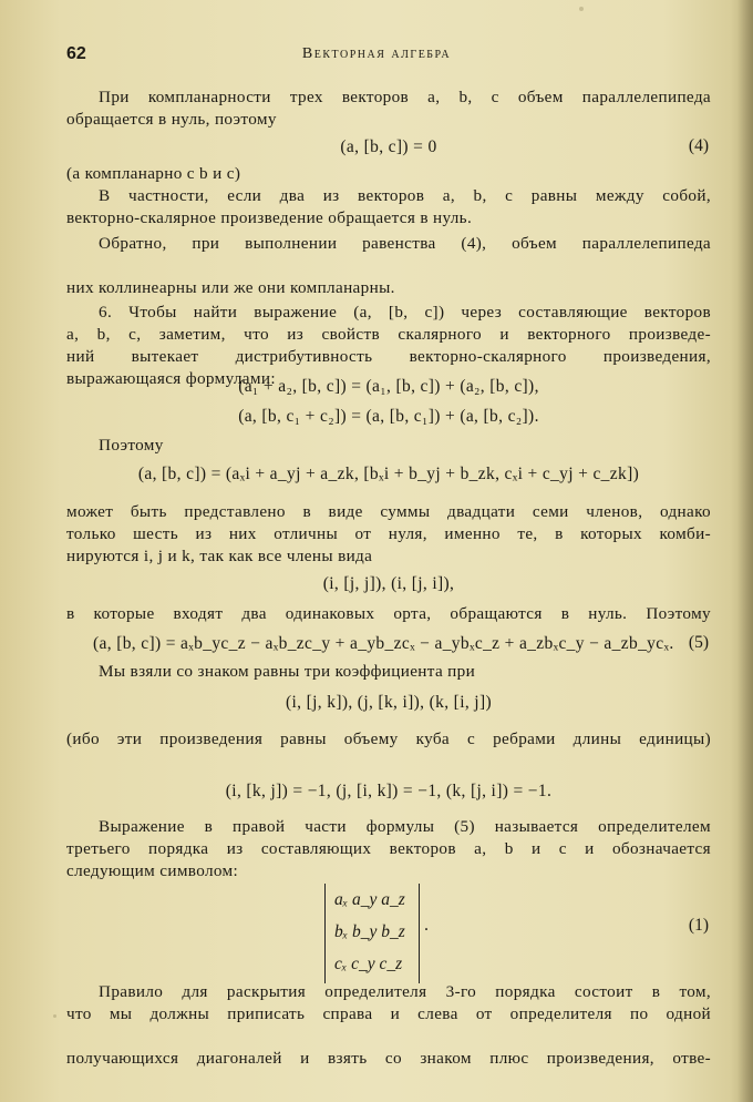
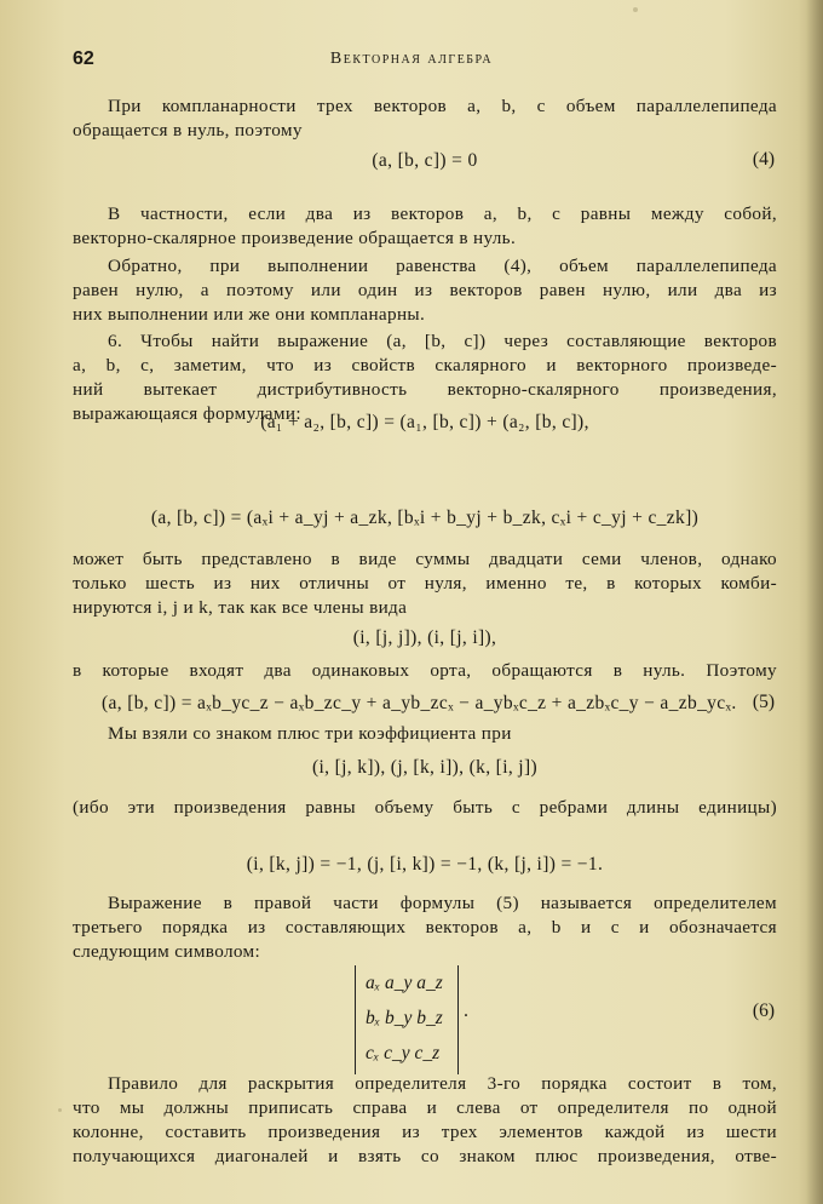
  62
  Векторная алгебра
  При компланарности трех векторов a, b, c объем параллелепипеда
  обращается в нуль, поэтому
  (a, [b, c]) = 0
  (4)
- (a компланарно с b и c)
  В частности, если два из векторов a, b, c равны между собой,
  векторно-скалярное произведение обращается в нуль.
  Обратно, при выполнении равенства (4), объем параллелепипеда
+ равен нулю, а поэтому или один из векторов равен нулю, или два из
- них коллинеарны или же они компланарны.
+ них выполнении или же они компланарны.
  6. Чтобы найти выражение (a, [b, c]) через составляющие векторов
  a, b, c, заметим, что из свойств скалярного и векторного произведе-
  ний вытекает дистрибутивность векторно-скалярного произведения,
  выражающаяся формулами:
  (a₁ + a₂, [b, c]) = (a₁, [b, c]) + (a₂, [b, c]),
- (a, [b, c₁ + c₂]) = (a, [b, c₁]) + (a, [b, c₂]).
- Поэтому
  (a, [b, c]) = (aₓi + a_yj + a_zk, [bₓi + b_yj + b_zk, cₓi + c_yj + c_zk])
  может быть представлено в виде суммы двадцати семи членов, однако
  только шесть из них отличны от нуля, именно те, в которых комби-
  нируются i, j и k, так как все члены вида
  (i, [j, j]), (i, [j, i]),
  в которые входят два одинаковых орта, обращаются в нуль. Поэтому
  (a, [b, c]) = aₓb_yc_z − aₓb_zc_y + a_yb_zcₓ − a_ybₓc_z + a_zbₓc_y − a_zb_ycₓ.
  (5)
- Мы взяли со знаком равны три коэффициента при
+ Мы взяли со знаком плюс три коэффициента при
  (i, [j, k]), (j, [k, i]), (k, [i, j])
- (ибо эти произведения равны объему куба с ребрами длины единицы)
+ (ибо эти произведения равны объему быть с ребрами длины единицы)
  (i, [k, j]) = −1, (j, [i, k]) = −1, (k, [j, i]) = −1.
  Выражение в правой части формулы (5) называется определителем
  третьего порядка из составляющих векторов a, b и c и обозначается
  следующим символом:
  aₓ a_y a_z
  bₓ b_y b_z
  cₓ c_y c_z
  .
- (1)
+ (6)
  Правило для раскрытия определителя 3-го порядка состоит в том,
  что мы должны приписать справа и слева от определителя по одной
+ колонне, составить произведения из трех элементов каждой из шести
  получающихся диагоналей и взять со знаком плюс произведения, отве-
